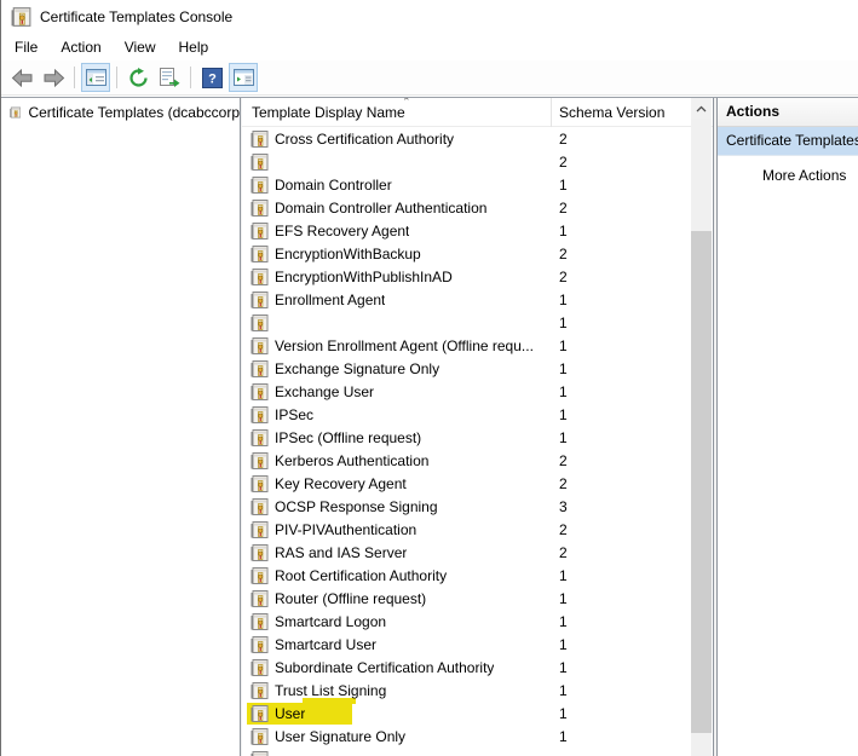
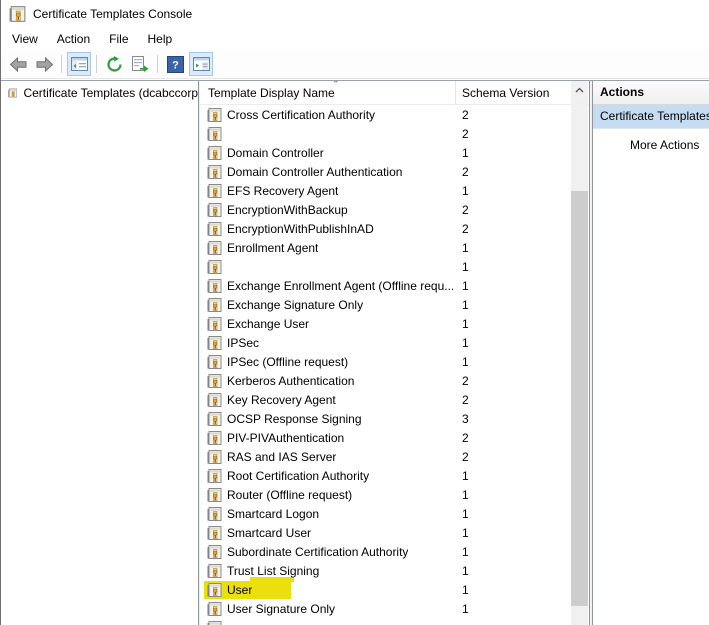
  Certificate Templates Console
- File
+ View
  Action
- View
+ File
  Help
  ?
  Certificate Templates (dcabccorp
  Template Display Name
  Schema Version
  ⌃
  Cross Certification Authority
  2
  2
  Domain Controller
  1
  Domain Controller Authentication
  2
  EFS Recovery Agent
  1
  EncryptionWithBackup
  2
  EncryptionWithPublishInAD
  2
  Enrollment Agent
  1
  1
- Version Enrollment Agent (Offline requ...
+ Exchange Enrollment Agent (Offline requ...
  1
  Exchange Signature Only
  1
  Exchange User
  1
  IPSec
  1
  IPSec (Offline request)
  1
  Kerberos Authentication
  2
  Key Recovery Agent
  2
  OCSP Response Signing
  3
  PIV-PIVAuthentication
  2
  RAS and IAS Server
  2
  Root Certification Authority
  1
  Router (Offline request)
  1
  Smartcard Logon
  1
  Smartcard User
  1
  Subordinate Certification Authority
  1
  Trust List Signing
  1
  User
  1
  User Signature Only
  1
  Actions
  Certificate Template
  More Actions
